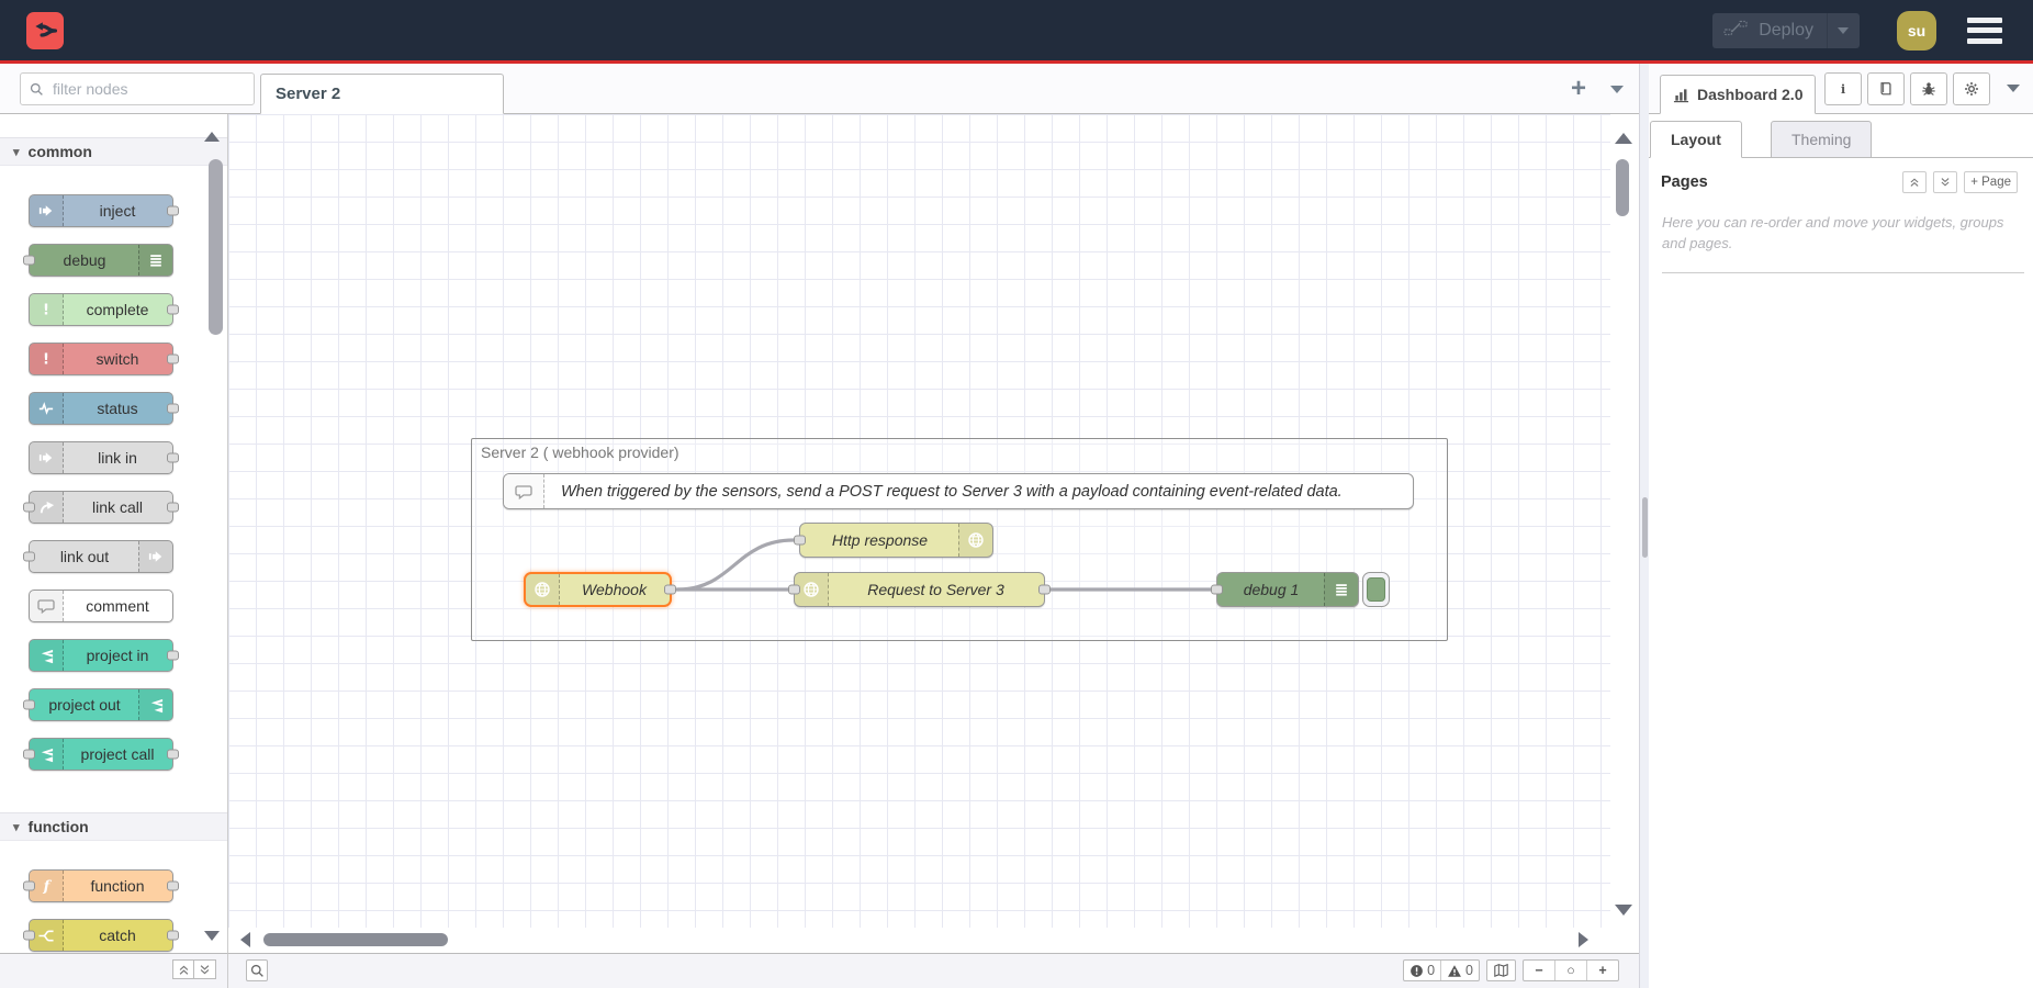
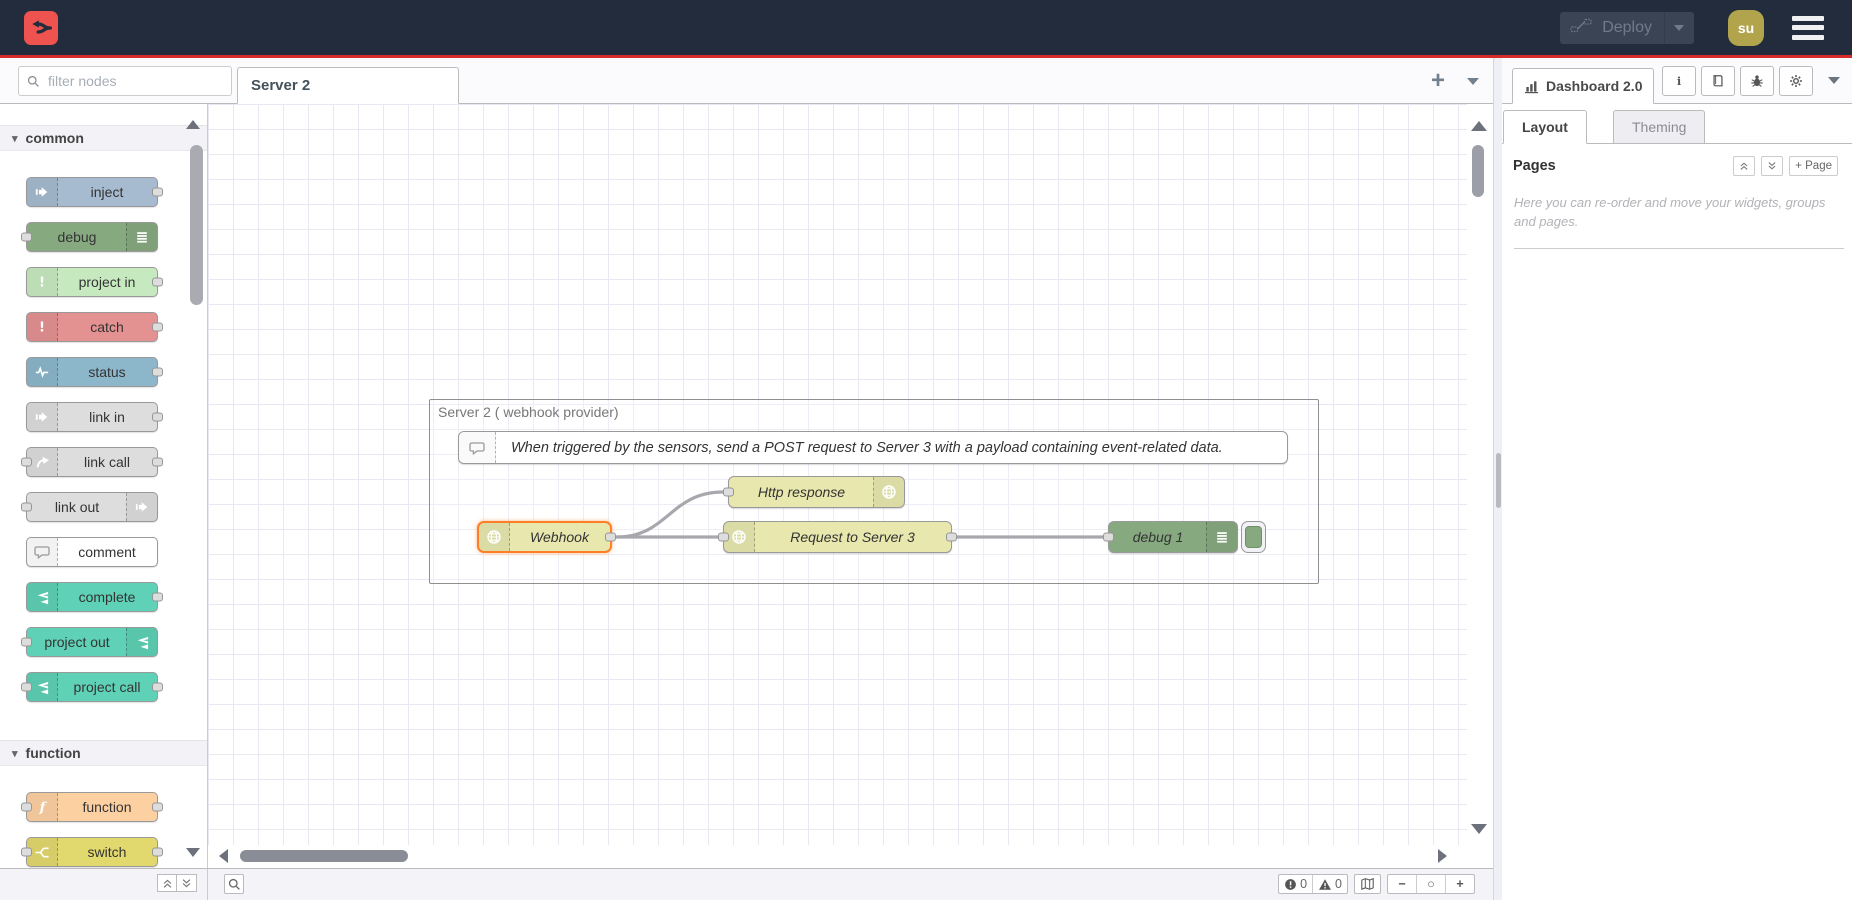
  Deploy
  su
  filter nodes
  Server 2
  +
  ▾
  common
  inject
  debug
  !
- complete
+ project in
  !
- switch
+ catch
  status
  link in
  link call
  link out
  comment
- project in
+ complete
  project out
  project call
  ▾
  function
  f
  function
- catch
+ switch
  Server 2 ( webhook provider)
  When triggered by the sensors, send a POST request to Server 3 with a payload containing event-related data.
  Http response
  Webhook
  Request to Server 3
  debug 1
  0
  0
  −
  ○
  +
  Dashboard 2.0
  i
  Layout
  Theming
  Pages
  + Page
  Here you can re-order and move your widgets, groups and pages.
